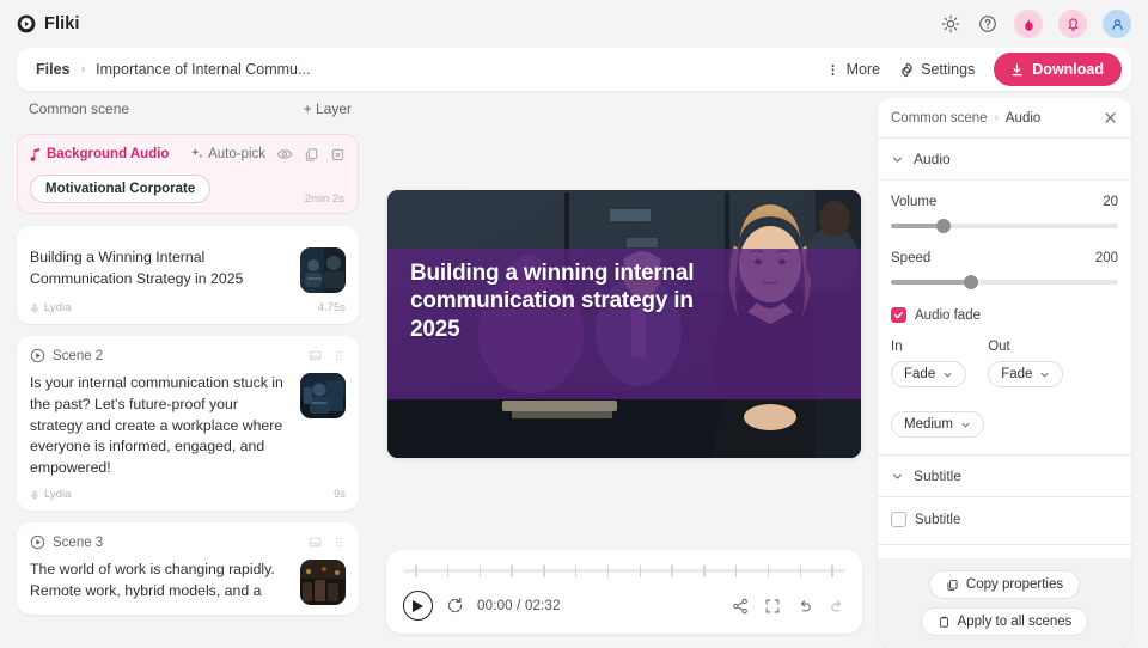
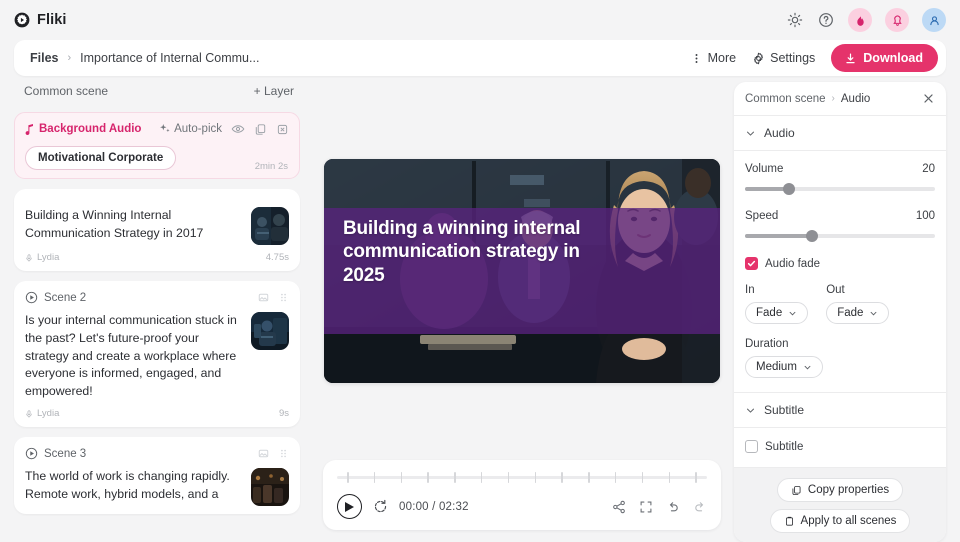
  Fliki
  Files
  ›
  Importance of Internal Commu...
  More
  Settings
  Download
  Common scene
  + Layer
  Background Audio
  Auto-pick
  Motivational Corporate
  2min 2s
- Building a Winning Internal Communication Strategy in 2025
+ Building a Winning Internal Communication Strategy in 2017
  Lydia
  4.75s
  Scene 2
  Is your internal communication stuck in the past? Let's future-proof your strategy and create a workplace where everyone is informed, engaged, and empowered!
  Lydia
  9s
  Scene 3
  The world of work is changing rapidly. Remote work, hybrid models, and a
  Building a winning internal communication strategy in 2025
  00:00 / 02:32
  Common scene
  ›
  Audio
  Audio
  Volume
  20
  Speed
- 200
+ 100
  Audio fade
  In
  Fade
  Out
  Fade
+ Duration
  Medium
  Subtitle
  Subtitle
  Copy properties
  Apply to all scenes
